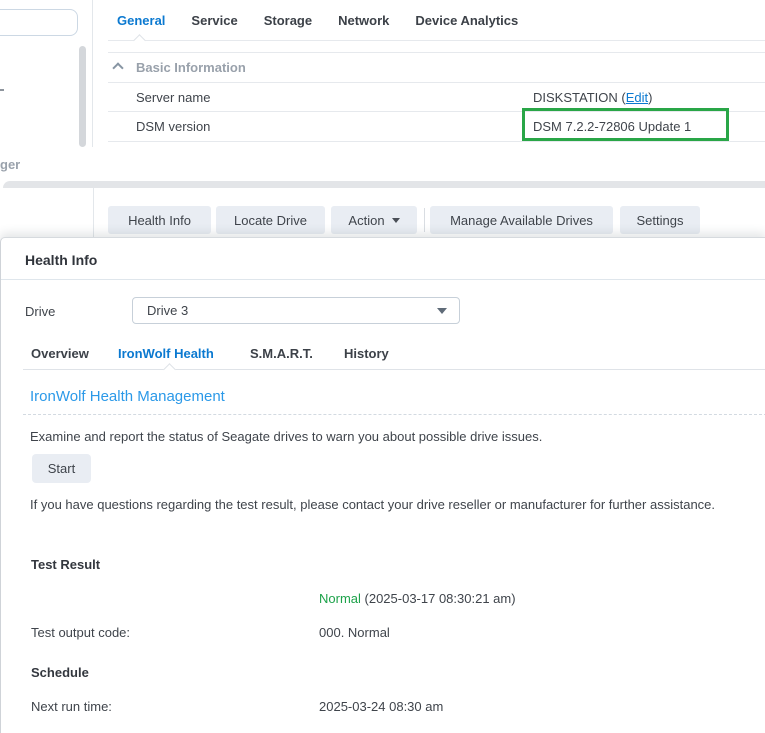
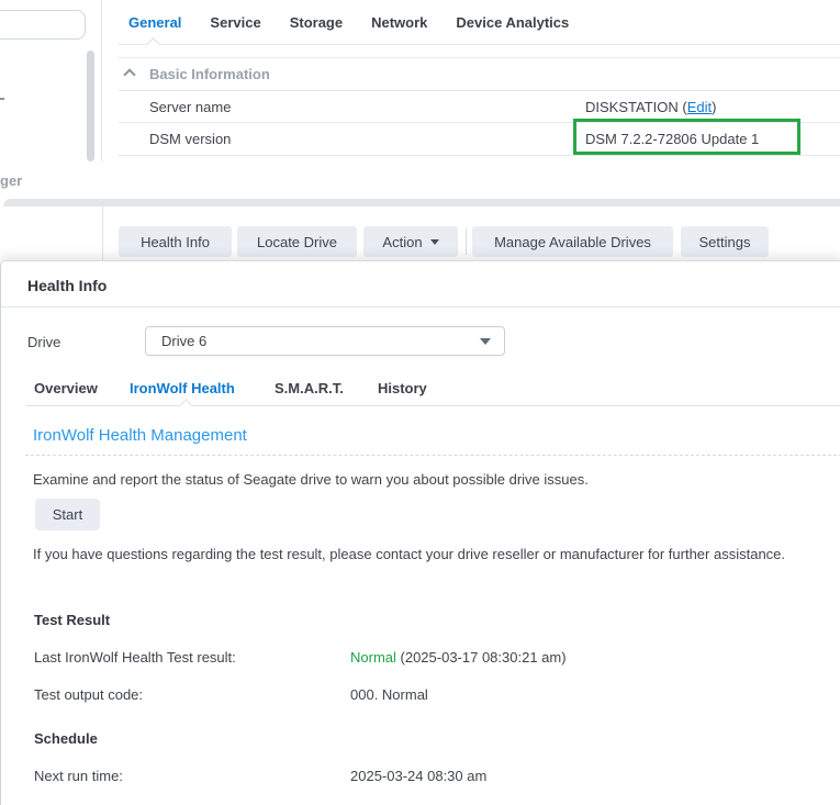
  General
  Service
  Storage
  Network
  Device Analytics
  Basic Information
  Server name
  DISKSTATION (Edit)
  DSM version
  DSM 7.2.2-72806 Update 1
  ger
  Health Info
  Locate Drive
  Action
  Manage Available Drives
  Settings
  Health Info
  Drive
- Drive 3
+ Drive 6
  Overview
  IronWolf Health
  S.M.A.R.T.
  History
  IronWolf Health Management
- Examine and report the status of Seagate drives to warn you about possible drive issues.
+ Examine and report the status of Seagate drive to warn you about possible drive issues.
  Start
  If you have questions regarding the test result, please contact your drive reseller or manufacturer for further assistance.
  Test Result
+ Last IronWolf Health Test result:
  Normal (2025-03-17 08:30:21 am)
  Test output code:
  000. Normal
  Schedule
  Next run time:
  2025-03-24 08:30 am
